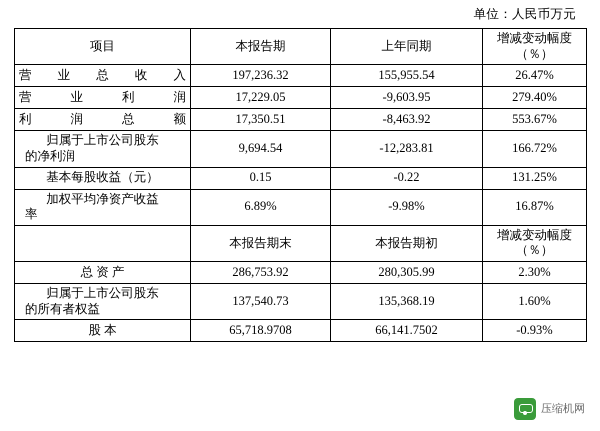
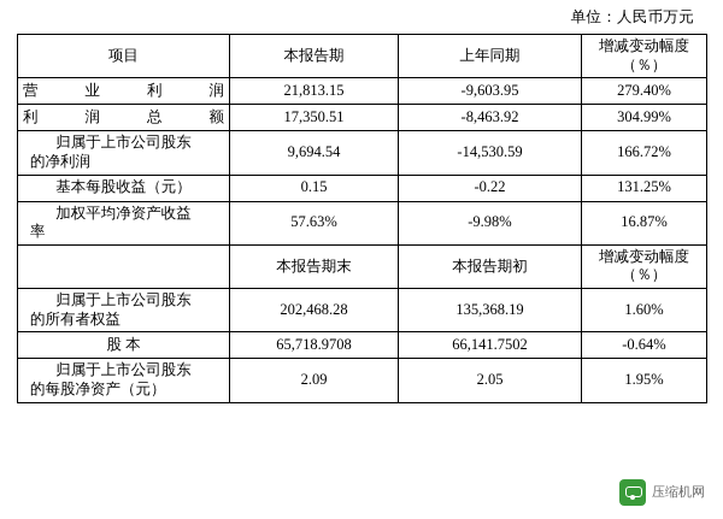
  单位：人民币万元
  项目	本报告期	上年同期	增减变动幅度 （％）
- 营业总收入	197,236.32	155,955.54	26.47%
- 营业利润	17,229.05	-9,603.95	279.40%
+ 营业利润	21,813.15	-9,603.95	279.40%
- 利润总额	17,350.51	-8,463.92	553.67%
+ 利润总额	17,350.51	-8,463.92	304.99%
- 归属于上市公司股东 的净利润	9,694.54	-12,283.81	166.72%
+ 归属于上市公司股东 的净利润	9,694.54	-14,530.59	166.72%
  基本每股收益（元）	0.15	-0.22	131.25%
- 加权平均净资产收益 率	6.89%	-9.98%	16.87%
+ 加权平均净资产收益 率	57.63%	-9.98%	16.87%
  	本报告期末	本报告期初	增减变动幅度 （％）
- 总 资 产	286,753.92	280,305.99	2.30%
- 归属于上市公司股东 的所有者权益	137,540.73	135,368.19	1.60%
+ 归属于上市公司股东 的所有者权益	202,468.28	135,368.19	1.60%
- 股 本	65,718.9708	66,141.7502	-0.93%
+ 股 本	65,718.9708	66,141.7502	-0.64%
+ 归属于上市公司股东 的每股净资产（元）	2.09	2.05	1.95%
  压缩机网
